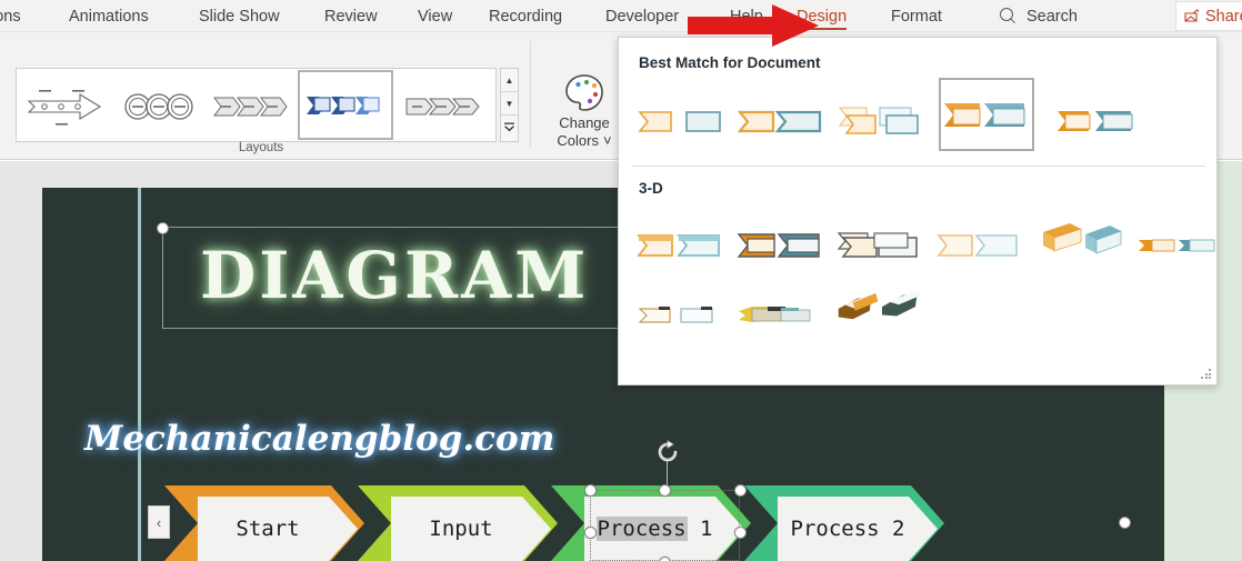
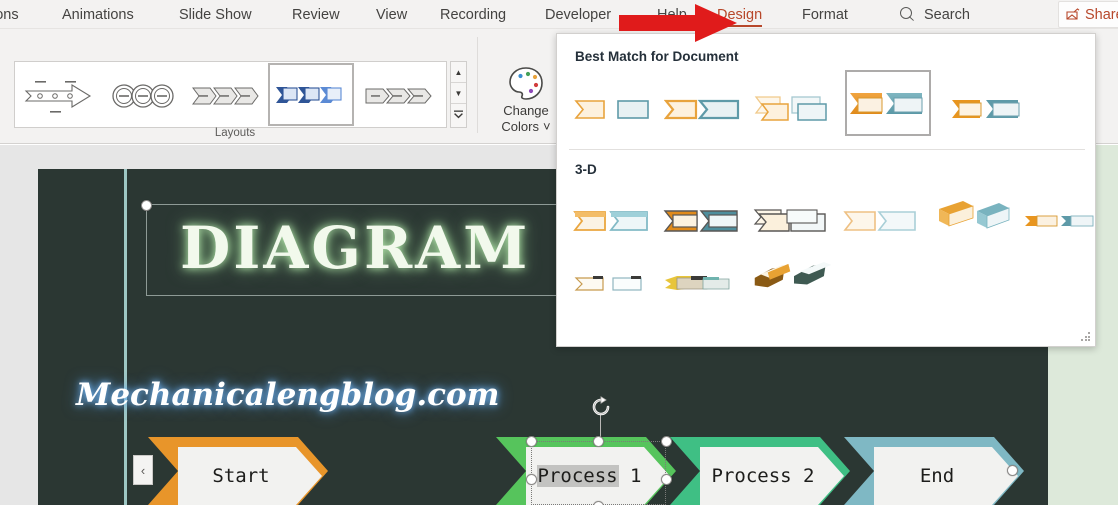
  Animations
  Slide Show
  Review
  View
  Recording
  Developer
  Help
  Design
  Format
  Search
  Shar
  ▲
  ▼
  Layouts
  Change
  Colors ˅
  DIAGRAM
  Mechanicalengblog.com
  Start
- Input
  Process
  1
  Process 2
+ End
  ‹
  Best Match for Document
  3-D
